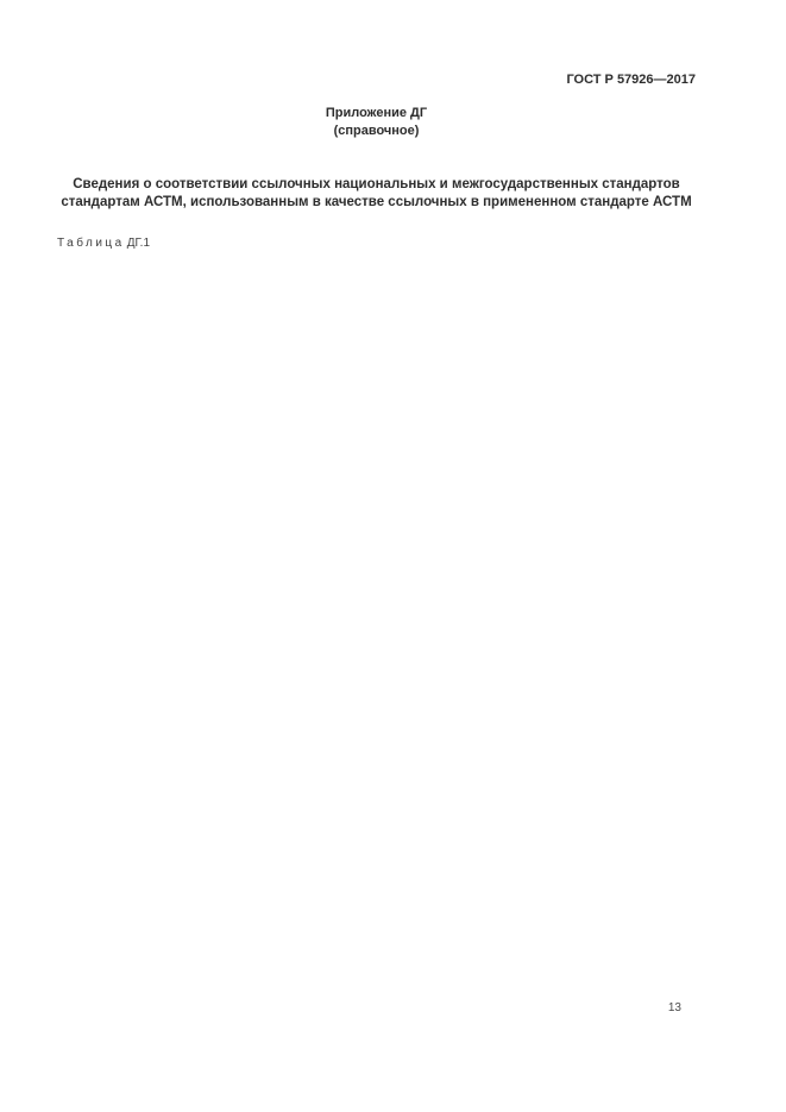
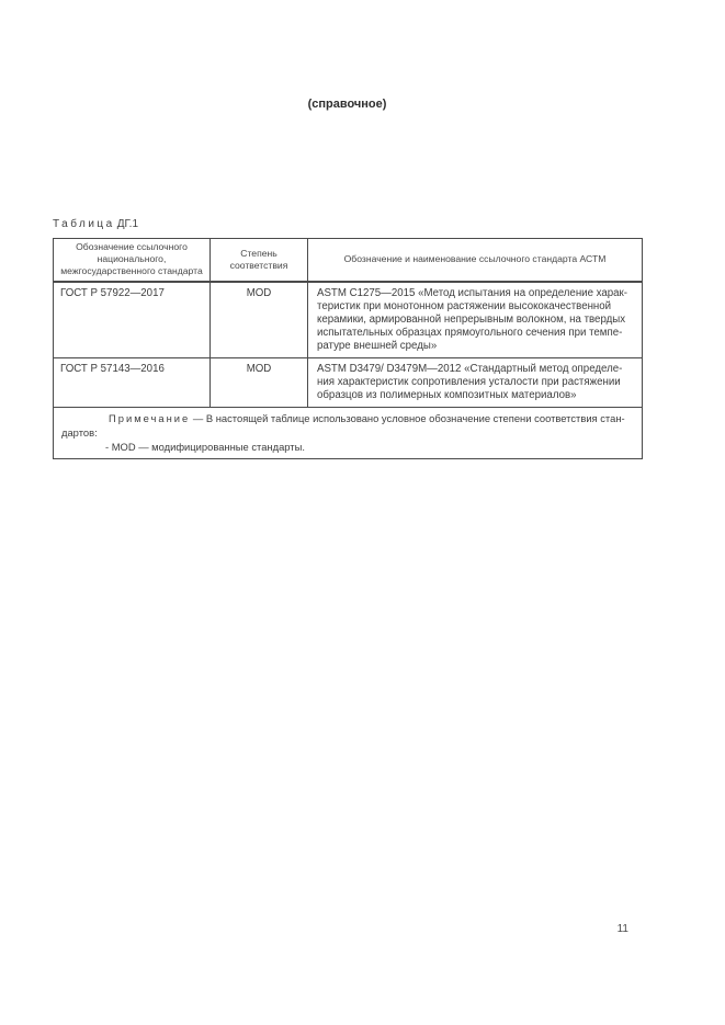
- ГОСТ Р 57926—2017
- Приложение ДГ
  (справочное)
- Сведения о соответствии ссылочных национальных и межгосударственных стандартов
- стандартам АСТМ, использованным в качестве ссылочных в примененном стандарте АСТМ
  Таблица ДГ.1
+ Обозначение ссылочного национального, межгосударственного стандарта	Степень соответствия	Обозначение и наименование ссылочного стандарта АСТМ
+ ГОСТ Р 57922—2017	MOD	ASTM C1275—2015 «Метод испытания на определение харак- теристик при монотонном растяжении высококачественной керамики, армированной непрерывным волокном, на твердых испытательных образцах прямоугольного сечения при темпе- ратуре внешней среды»
+ ГОСТ Р 57143—2016	MOD	ASTM D3479/ D3479M—2012 «Стандартный метод определе- ния характеристик сопротивления усталости при растяжении образцов из полимерных композитных материалов»
+ Примечание — В настоящей таблице использовано условное обозначение степени соответствия стан- дартов: - MOD — модифицированные стандарты.
- 13
+ 11
